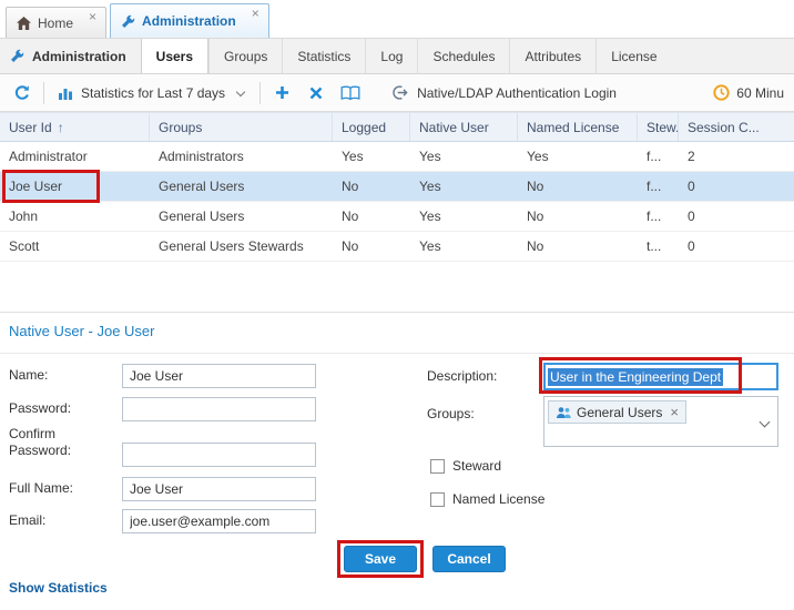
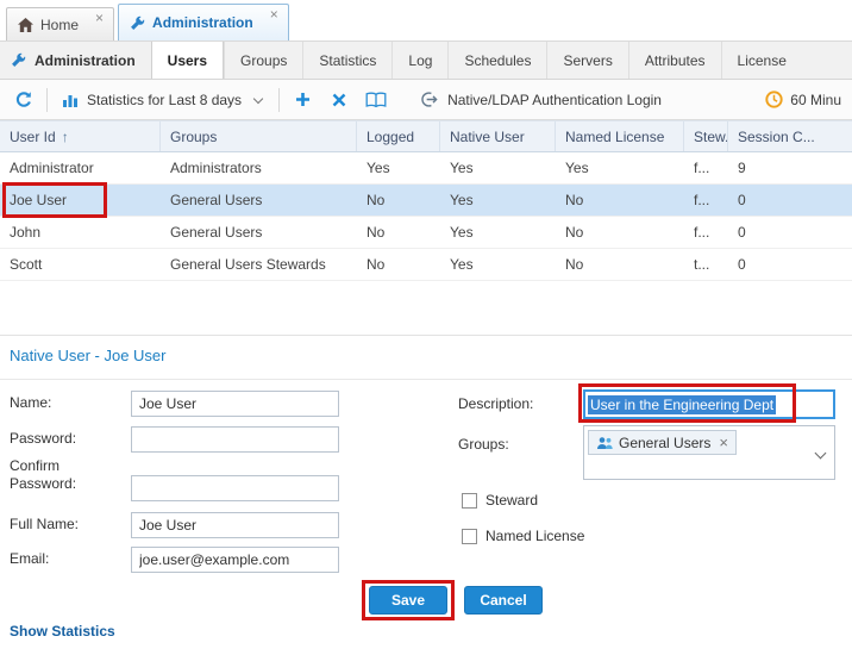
  Home
  ×
  Administration
  ×
  Administration
  Users
  Groups
  Statistics
  Log
  Schedules
+ Servers
  Attributes
  License
- Statistics for Last 7 days
+ Statistics for Last 8 days
  Native/LDAP Authentication Login
  60 Minu
  User Id
  ↑
  Groups
  Logged
  Native User
  Named License
  Stew.
  Session C...
  Administrator
  Administrators
  Yes
  Yes
  Yes
  f...
- 2
+ 9
  Joe User
  General Users
  No
  Yes
  No
  f...
  0
  John
  General Users
  No
  Yes
  No
  f...
  0
  Scott
  General Users Stewards
  No
  Yes
  No
  t...
  0
  Native User - Joe User
  Name:
  Joe User
  Password:
  Confirm Password:
  Full Name:
  Joe User
  Email:
  joe.user@example.com
  Description:
  User in the Engineering Dept
  Groups:
  General Users
  ×
  Steward
  Named License
  Save
  Cancel
  Show Statistics
